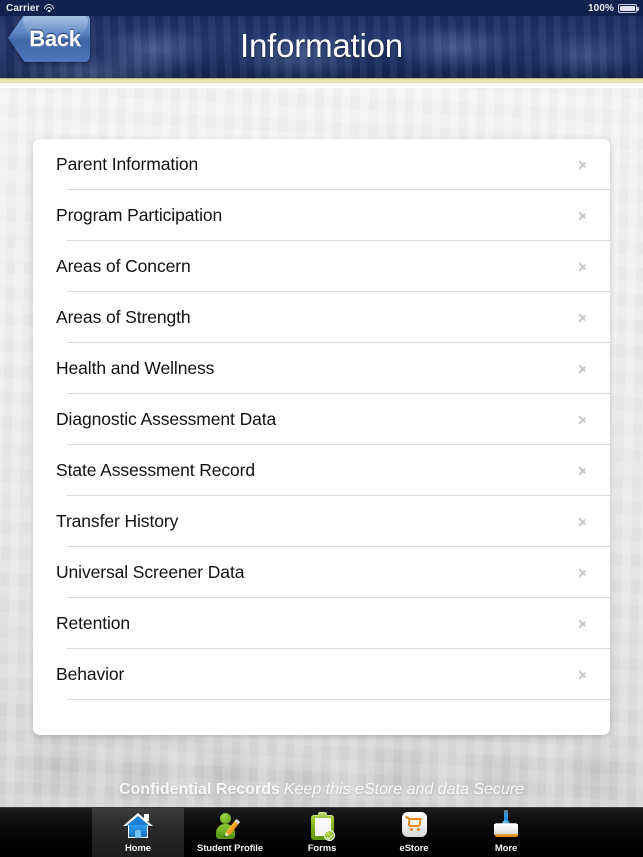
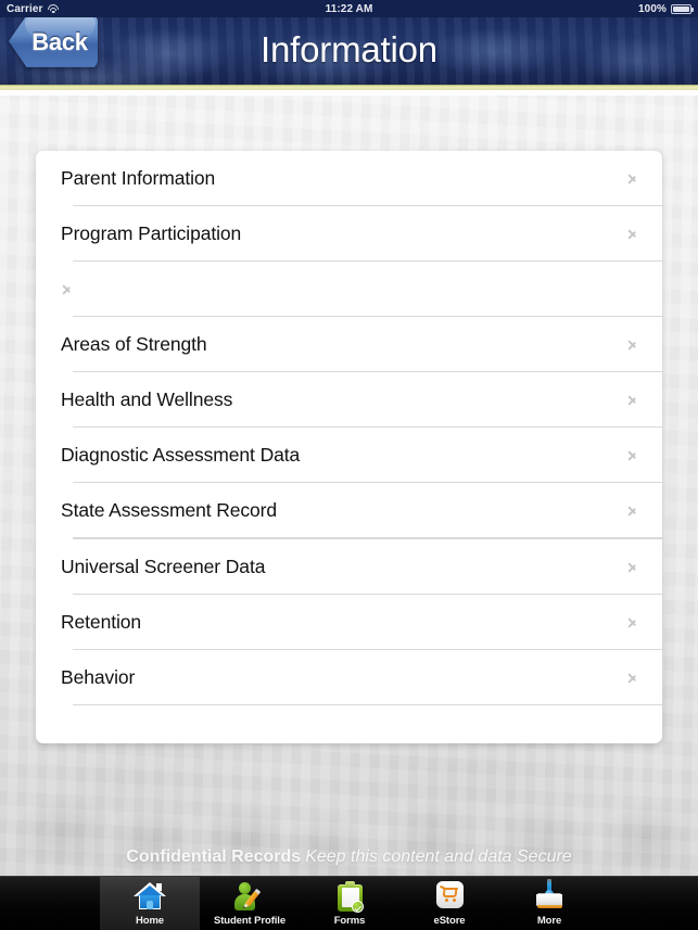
  Carrier
+ 11:22 AM
  100%
  Information
  Back
  Parent Information
  Program Participation
- Areas of Concern
  Areas of Strength
  Health and Wellness
  Diagnostic Assessment Data
  State Assessment Record
- Transfer History
  Universal Screener Data
  Retention
  Behavior
- Confidential Records Keep this eStore and data Secure
+ Confidential Records Keep this content and data Secure
  Home
  Student Profile
  Forms
  eStore
  More
